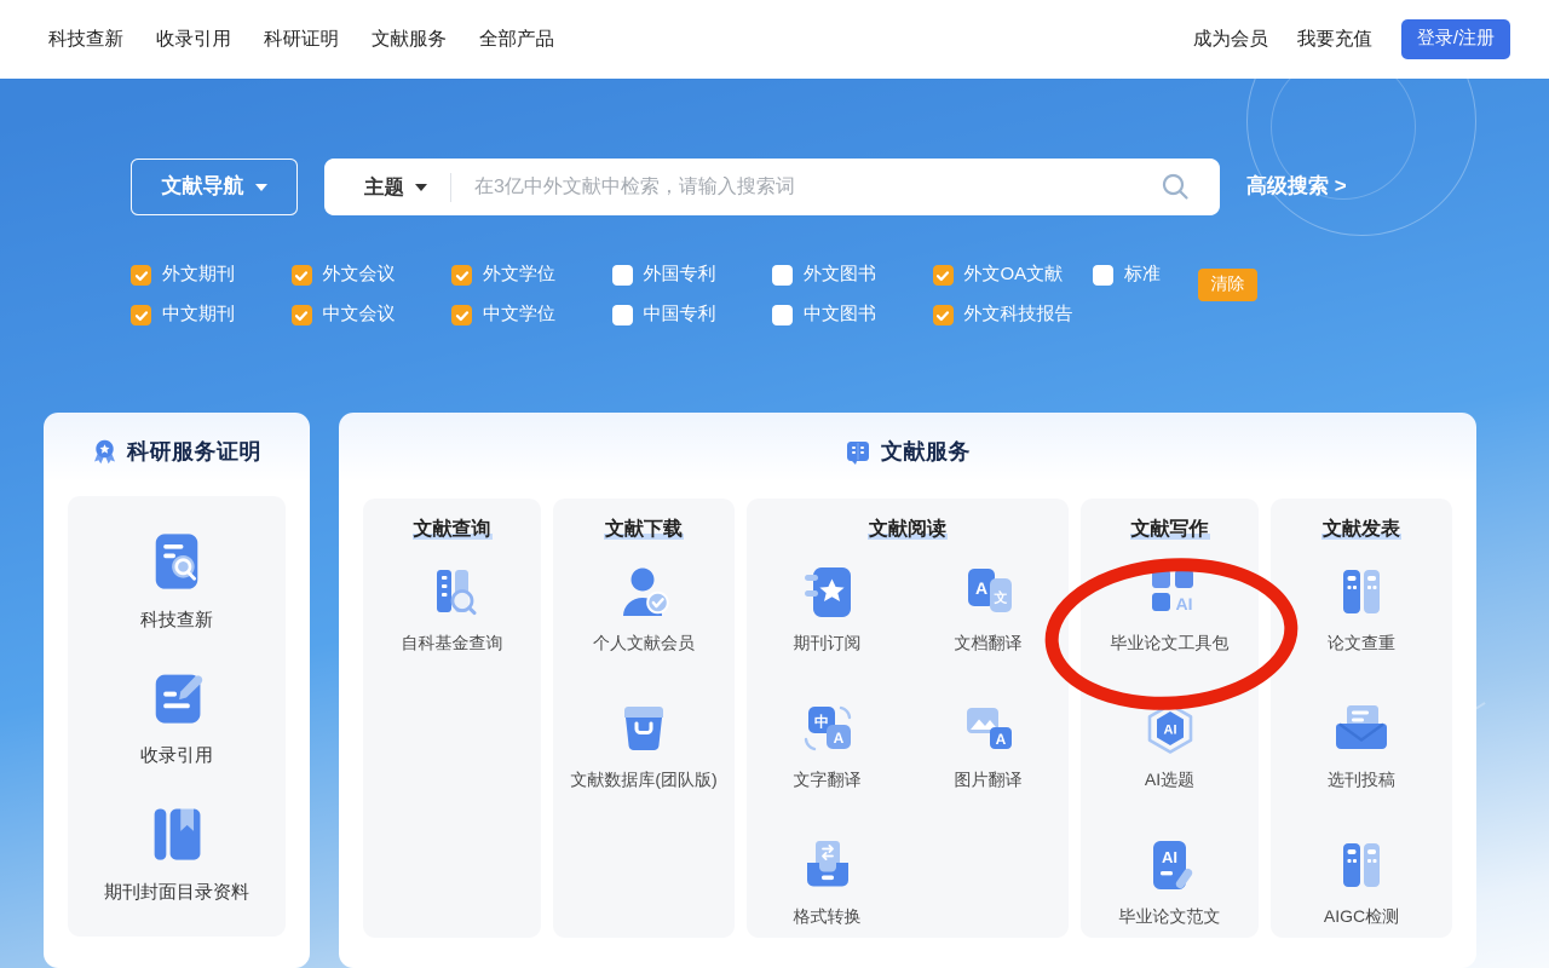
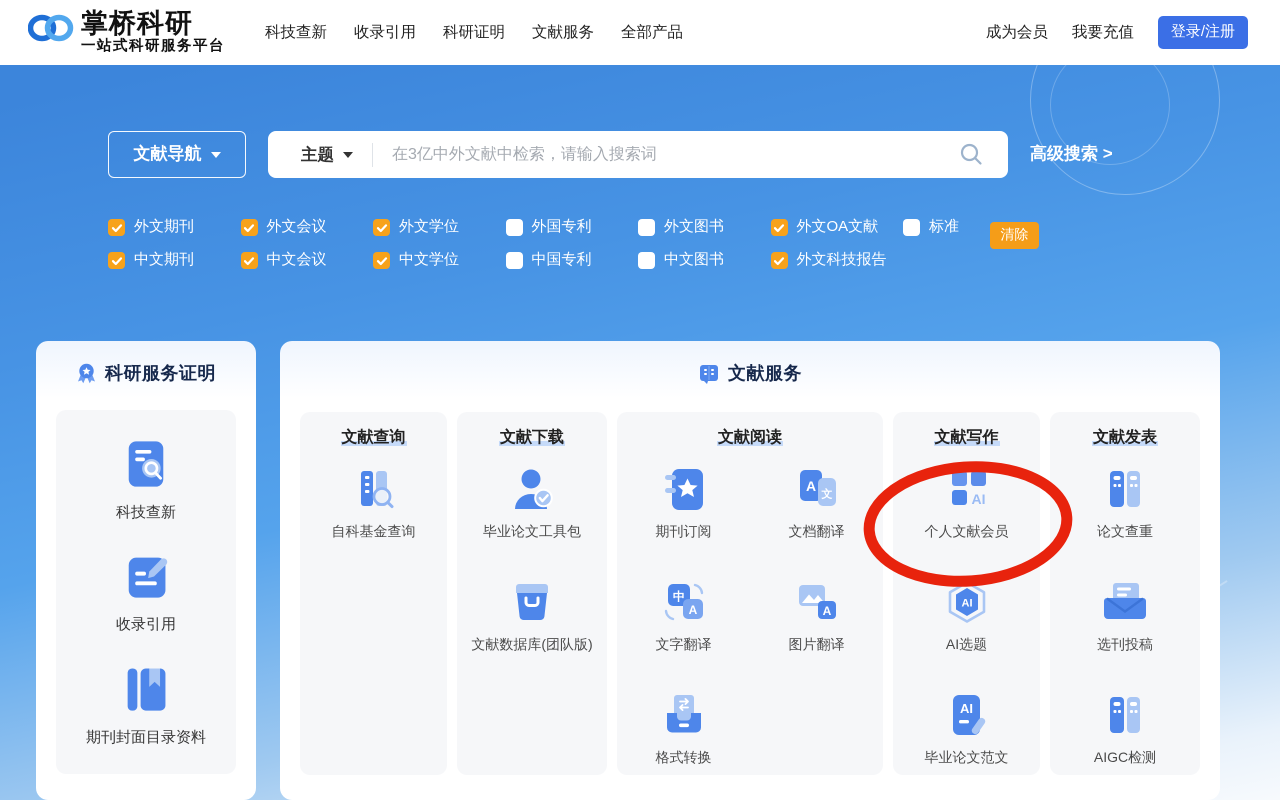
+ 掌桥科研
+ 一站式科研服务平台
  科技查新
  收录引用
  科研证明
  文献服务
  全部产品
  成为会员
  我要充值
  登录/注册
  文献导航
  主题
  在3亿中外文献中检索，请输入搜索词
  高级搜索 >
  外文期刊
  外文会议
  外文学位
  外国专利
  外文图书
  外文OA文献
  标准
  中文期刊
  中文会议
  中文学位
  中国专利
  中文图书
  外文科技报告
  清除
  科研服务证明
  科技查新
  收录引用
  期刊封面目录资料
  文献服务
  文献查询
  自科基金查询
  文献下载
- 个人文献会员
+ 毕业论文工具包
  文献数据库(团队版)
  文献阅读
  期刊订阅
  A
  文
  文档翻译
  中
  A
  文字翻译
  A
  图片翻译
  格式转换
  文献写作
  AI
- 毕业论文工具包
+ 个人文献会员
  AI
  AI选题
  AI
  毕业论文范文
  文献发表
  论文查重
  选刊投稿
  AIGC检测
